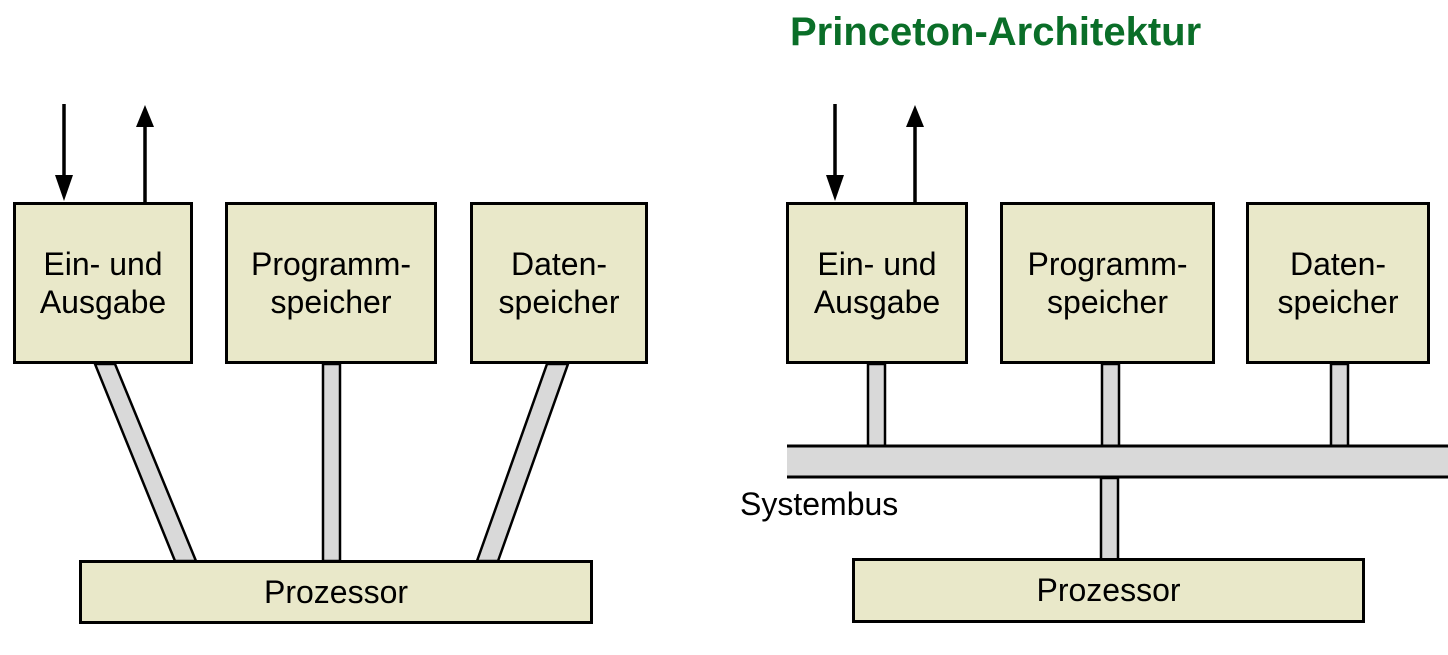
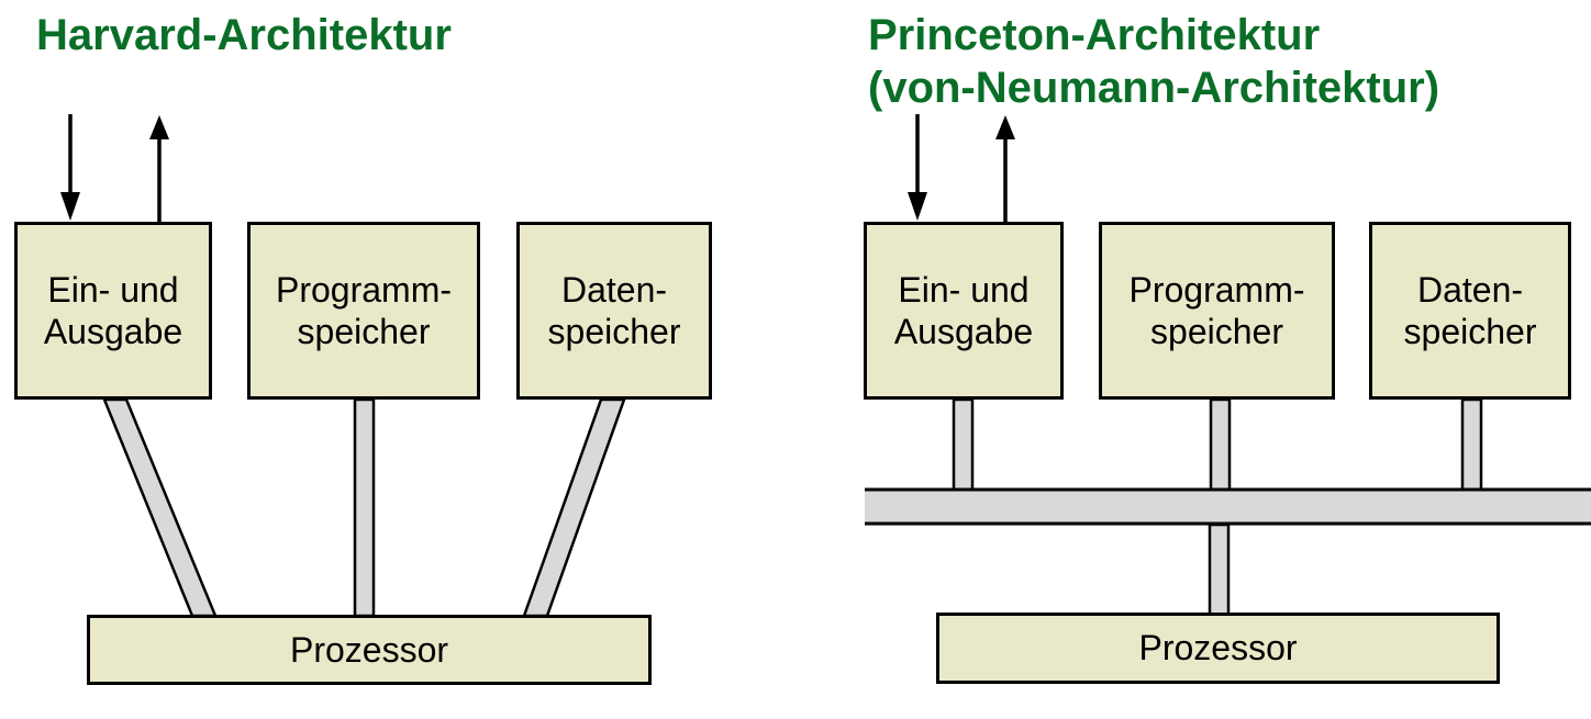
+ Harvard-Architektur
  Princeton-Architektur
+ (von-Neumann-Architektur)
  Ein- und
  Ausgabe
  Programm-
  speicher
  Daten-
  speicher
  Prozessor
  Ein- und
  Ausgabe
  Programm-
  speicher
  Daten-
  speicher
  Prozessor
- Systembus
